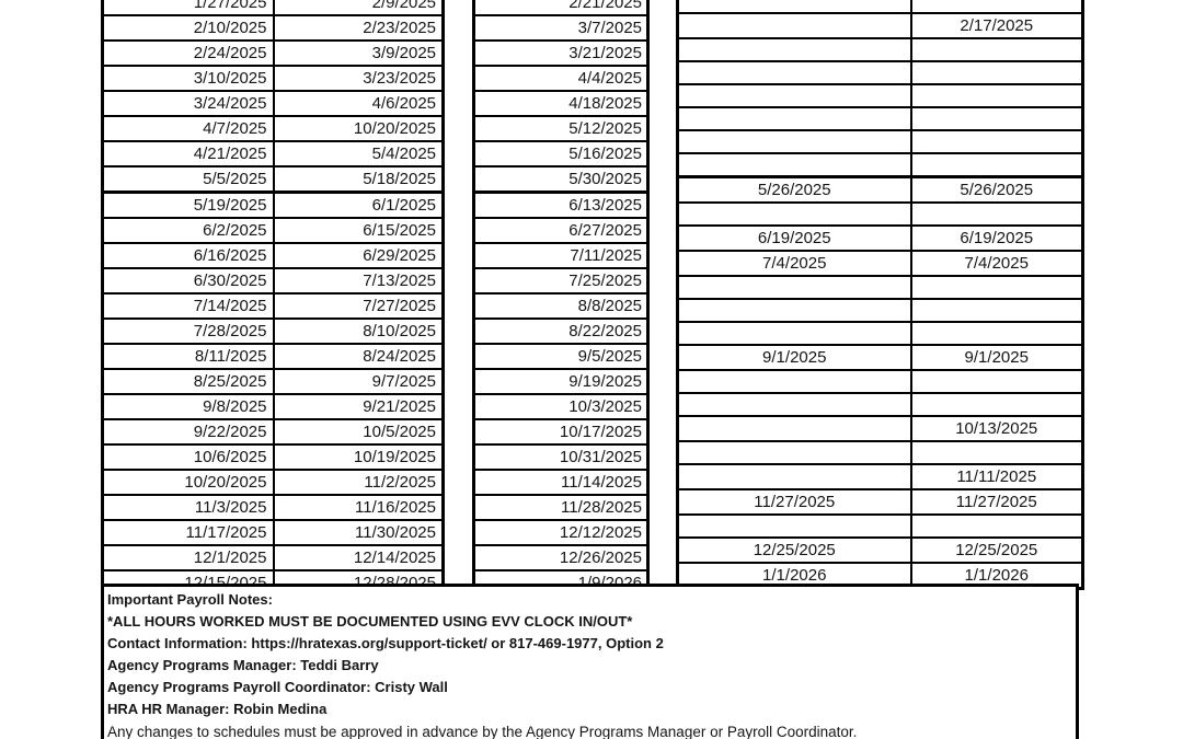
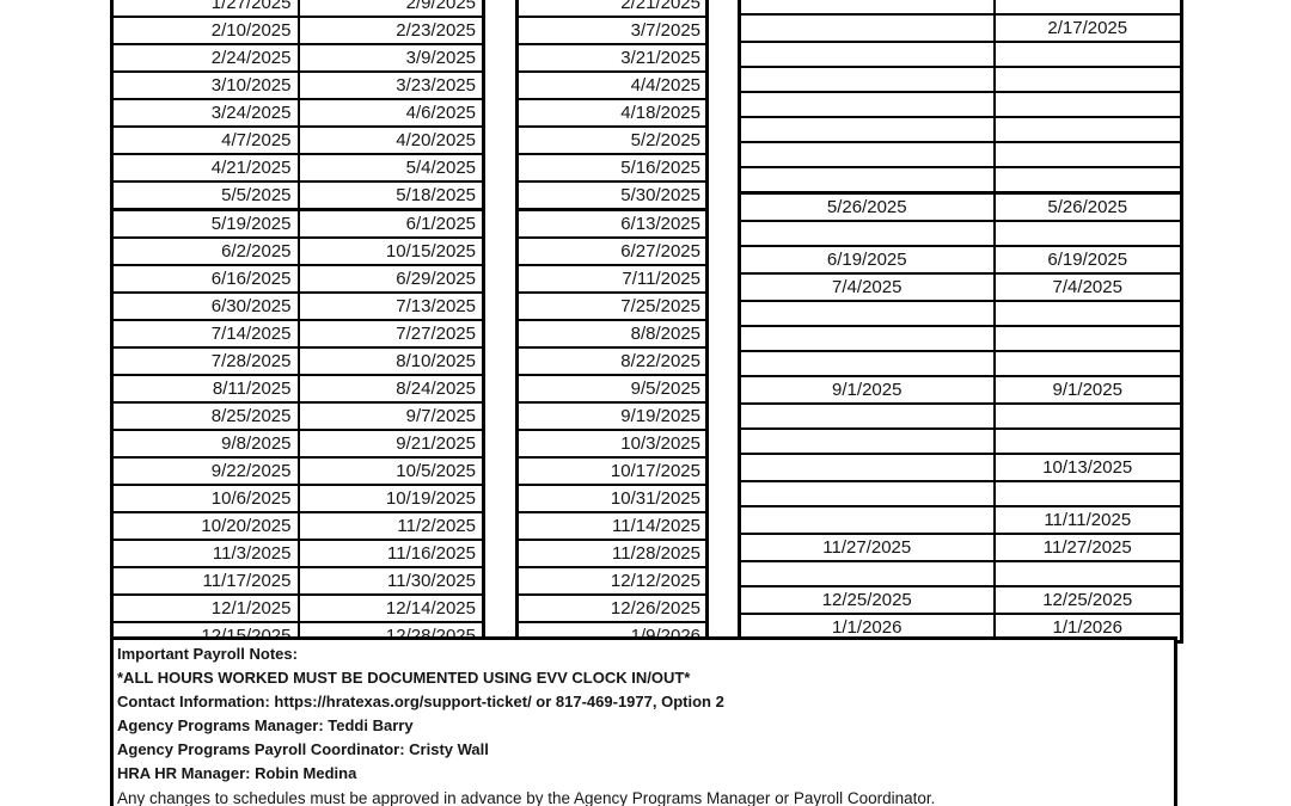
  1/27/2025	2/9/2025
  2/10/2025	2/23/2025
  2/24/2025	3/9/2025
  3/10/2025	3/23/2025
  3/24/2025	4/6/2025
- 4/7/2025	10/20/2025
+ 4/7/2025	4/20/2025
  4/21/2025	5/4/2025
  5/5/2025	5/18/2025
  5/19/2025	6/1/2025
- 6/2/2025	6/15/2025
+ 6/2/2025	10/15/2025
  6/16/2025	6/29/2025
  6/30/2025	7/13/2025
  7/14/2025	7/27/2025
  7/28/2025	8/10/2025
  8/11/2025	8/24/2025
  8/25/2025	9/7/2025
  9/8/2025	9/21/2025
  9/22/2025	10/5/2025
  10/6/2025	10/19/2025
  10/20/2025	11/2/2025
  11/3/2025	11/16/2025
  11/17/2025	11/30/2025
  12/1/2025	12/14/2025
  2/21/2025
  3/7/2025
  3/21/2025
  4/4/2025
  4/18/2025
- 5/12/2025
+ 5/2/2025
  5/16/2025
  5/30/2025
  6/13/2025
  6/27/2025
  7/11/2025
  7/25/2025
  8/8/2025
  8/22/2025
  9/5/2025
  9/19/2025
  10/3/2025
  10/17/2025
  10/31/2025
  11/14/2025
  11/28/2025
  12/12/2025
  12/26/2025
  	2/17/2025
  5/26/2025	5/26/2025
  6/19/2025	6/19/2025
  7/4/2025	7/4/2025
  9/1/2025	9/1/2025
  	10/13/2025
  	11/11/2025
  11/27/2025	11/27/2025
  12/25/2025	12/25/2025
  1/1/2026	1/1/2026
  Important Payroll Notes:
  *ALL HOURS WORKED MUST BE DOCUMENTED USING EVV CLOCK IN/OUT*
  Contact Information: https://hratexas.org/support-ticket/ or 817-469-1977, Option 2
  Agency Programs Manager: Teddi Barry
  Agency Programs Payroll Coordinator: Cristy Wall
  HRA HR Manager: Robin Medina
  Any changes to schedules must be approved in advance by the Agency Programs Manager or Payroll Coordinator.
